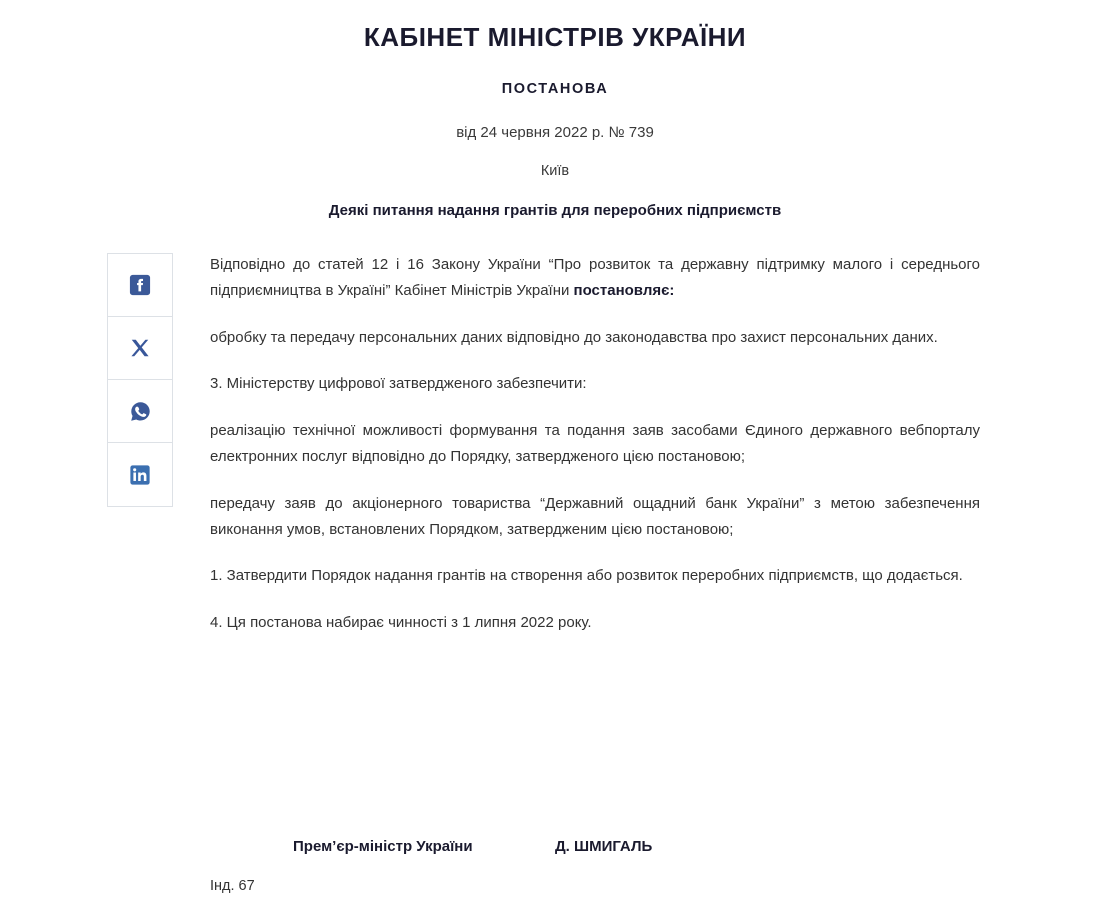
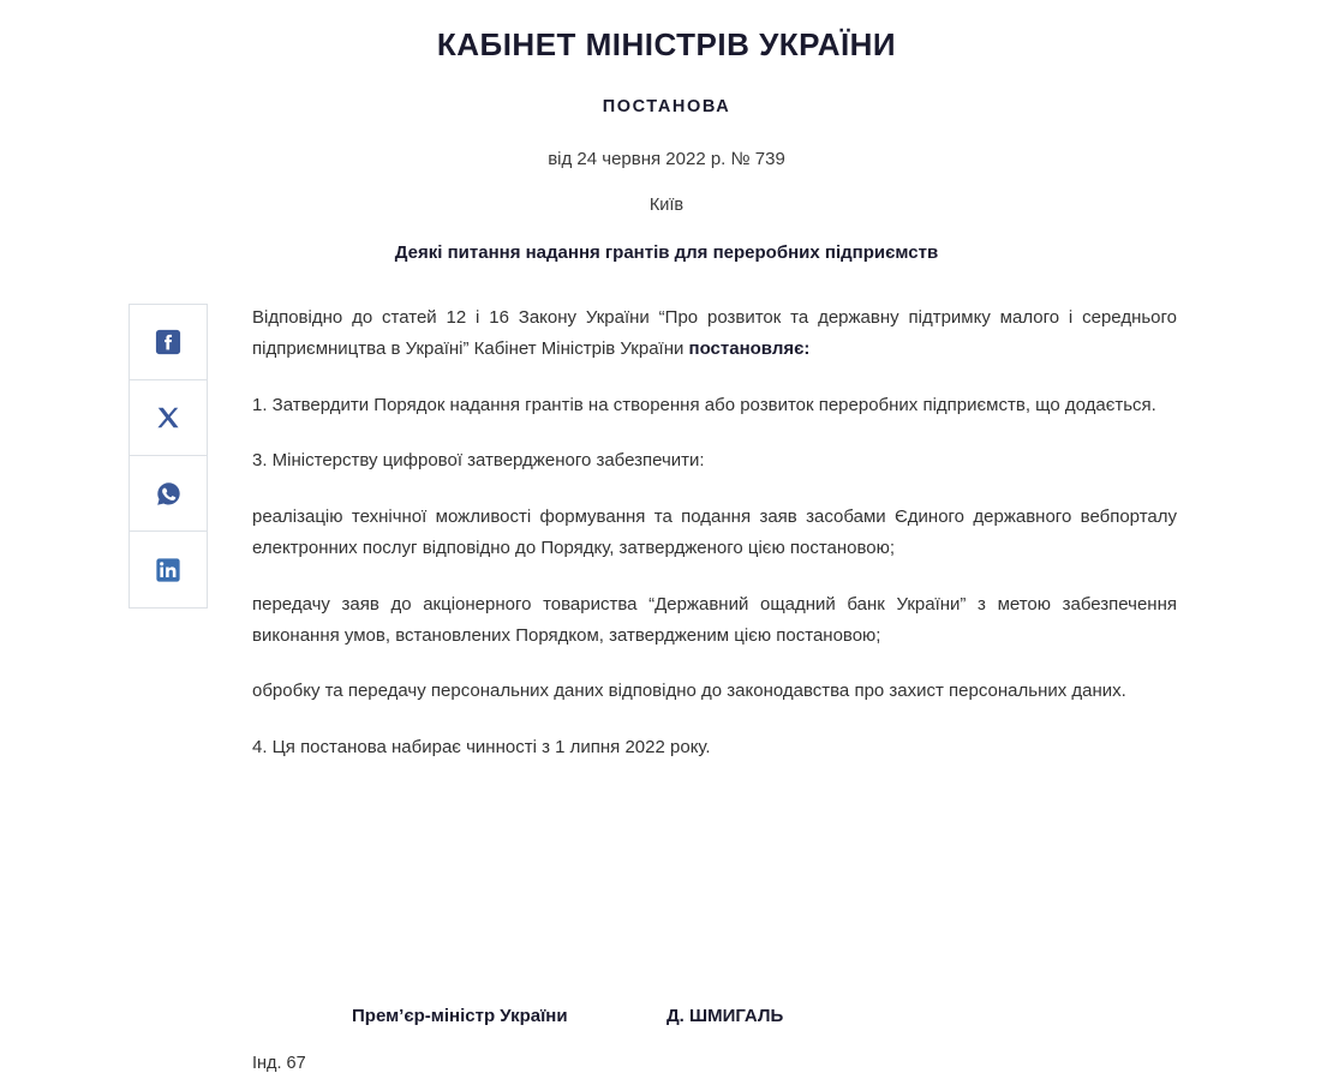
  КАБІНЕТ МІНІСТРІВ УКРАЇНИ
  ПОСТАНОВА
  від 24 червня 2022 р. № 739
  Київ
  Деякі питання надання грантів для переробних підприємств
  Відповідно до статей 12 і 16 Закону України “Про розвиток та державну підтримку малого і середнього підприємництва в Україні” Кабінет Міністрів України постановляє:
- обробку та передачу персональних даних відповідно до законодавства про захист персональних даних.
+ 1. Затвердити Порядок надання грантів на створення або розвиток переробних підприємств, що додається.
  3. Міністерству цифрової затвердженого забезпечити:
  реалізацію технічної можливості формування та подання заяв засобами Єдиного державного вебпорталу електронних послуг відповідно до Порядку, затвердженого цією постановою;
  передачу заяв до акціонерного товариства “Державний ощадний банк України” з метою забезпечення виконання умов, встановлених Порядком, затвердженим цією постановою;
- 1. Затвердити Порядок надання грантів на створення або розвиток переробних підприємств, що додається.
+ обробку та передачу персональних даних відповідно до законодавства про захист персональних даних.
  4. Ця постанова набирає чинності з 1 липня 2022 року.
  Прем’єр-міністр України
  Д. ШМИГАЛЬ
  Інд. 67
